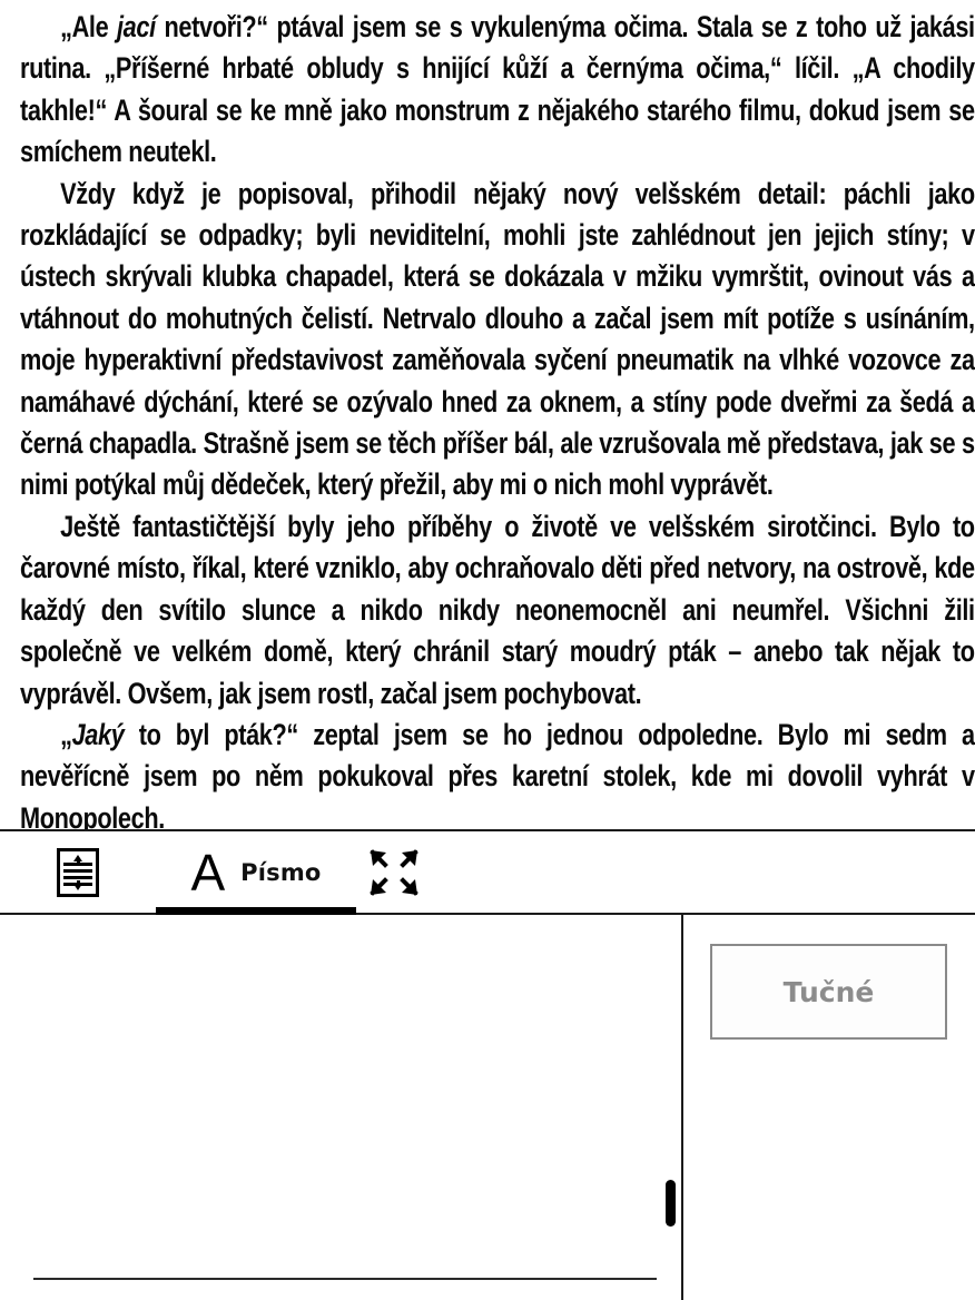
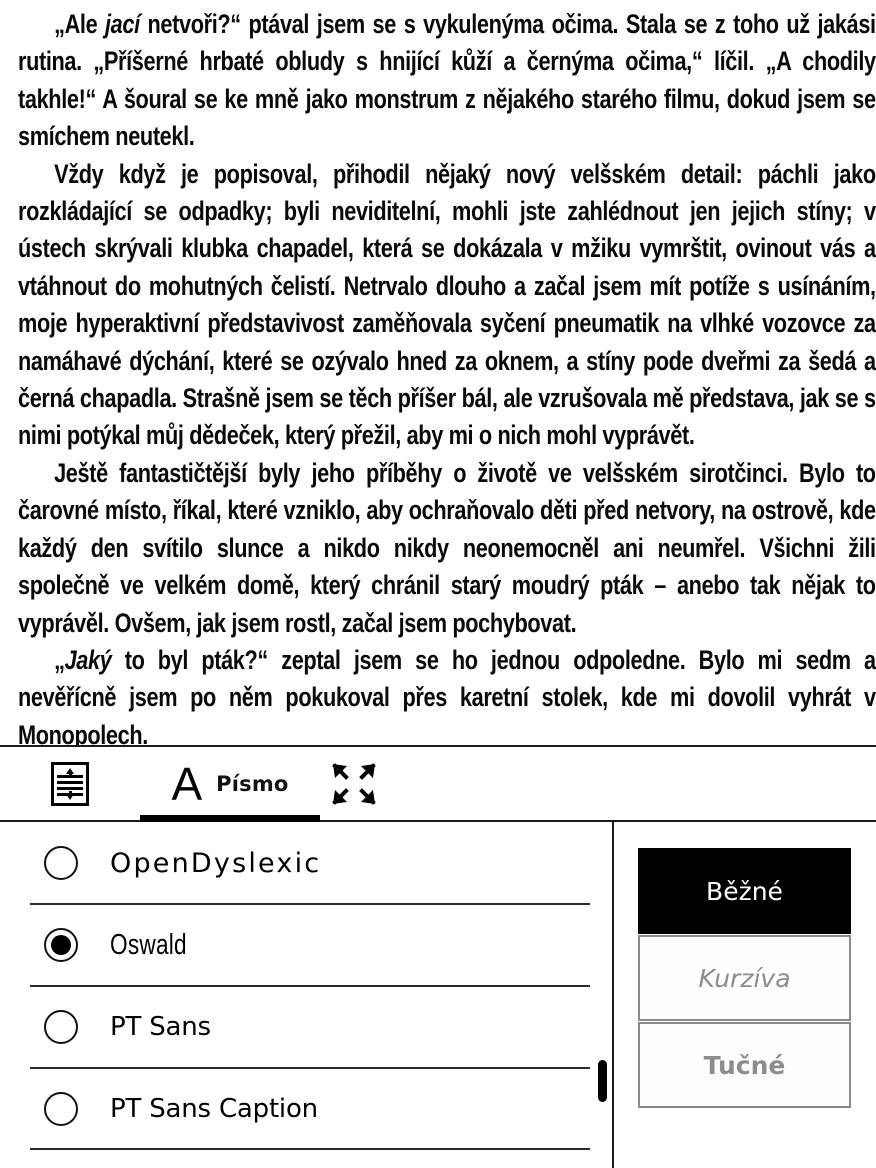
  „Ale jací netvoři?“ ptával jsem se s vykulenýma očima. Stala se z toho už jakási rutina. „Příšerné hrbaté obludy s hnijící kůží a černýma očima,“ líčil. „A chodily takhle!“ A šoural se ke mně jako monstrum z nějakého starého filmu, dokud jsem se smíchem neutekl.
  Vždy když je popisoval, přihodil nějaký nový velšském detail: páchli jako rozkládající se odpadky; byli neviditelní, mohli jste zahlédnout jen jejich stíny; v ústech skrývali klubka chapadel, která se dokázala v mžiku vymrštit, ovinout vás a vtáhnout do mohutných čelistí. Netrvalo dlouho a začal jsem mít potíže s usínáním, moje hyperaktivní představivost zaměňovala syčení pneumatik na vlhké vozovce za namáhavé dýchání, které se ozývalo hned za oknem, a stíny pode dveřmi za šedá a černá chapadla. Strašně jsem se těch příšer bál, ale vzrušovala mě představa, jak se s nimi potýkal můj dědeček, který přežil, aby mi o nich mohl vyprávět.
  Ještě fantastičtější byly jeho příběhy o životě ve velšském sirotčinci. Bylo to čarovné místo, říkal, které vzniklo, aby ochraňovalo děti před netvory, na ostrově, kde každý den svítilo slunce a nikdo nikdy neonemocněl ani neumřel. Všichni žili společně ve velkém domě, který chránil starý moudrý pták – anebo tak nějak to vyprávěl. Ovšem, jak jsem rostl, začal jsem pochybovat.
  „Jaký to byl pták?“ zeptal jsem se ho jednou odpoledne. Bylo mi sedm a nevěřícně jsem po něm pokukoval přes karetní stolek, kde mi dovolil vyhrát v Monopolech.
  A
  Písmo
+ OpenDyslexic
+ Oswald
+ PT Sans
+ PT Sans Caption
+ Běžné
+ Kurzíva
  Tučné
